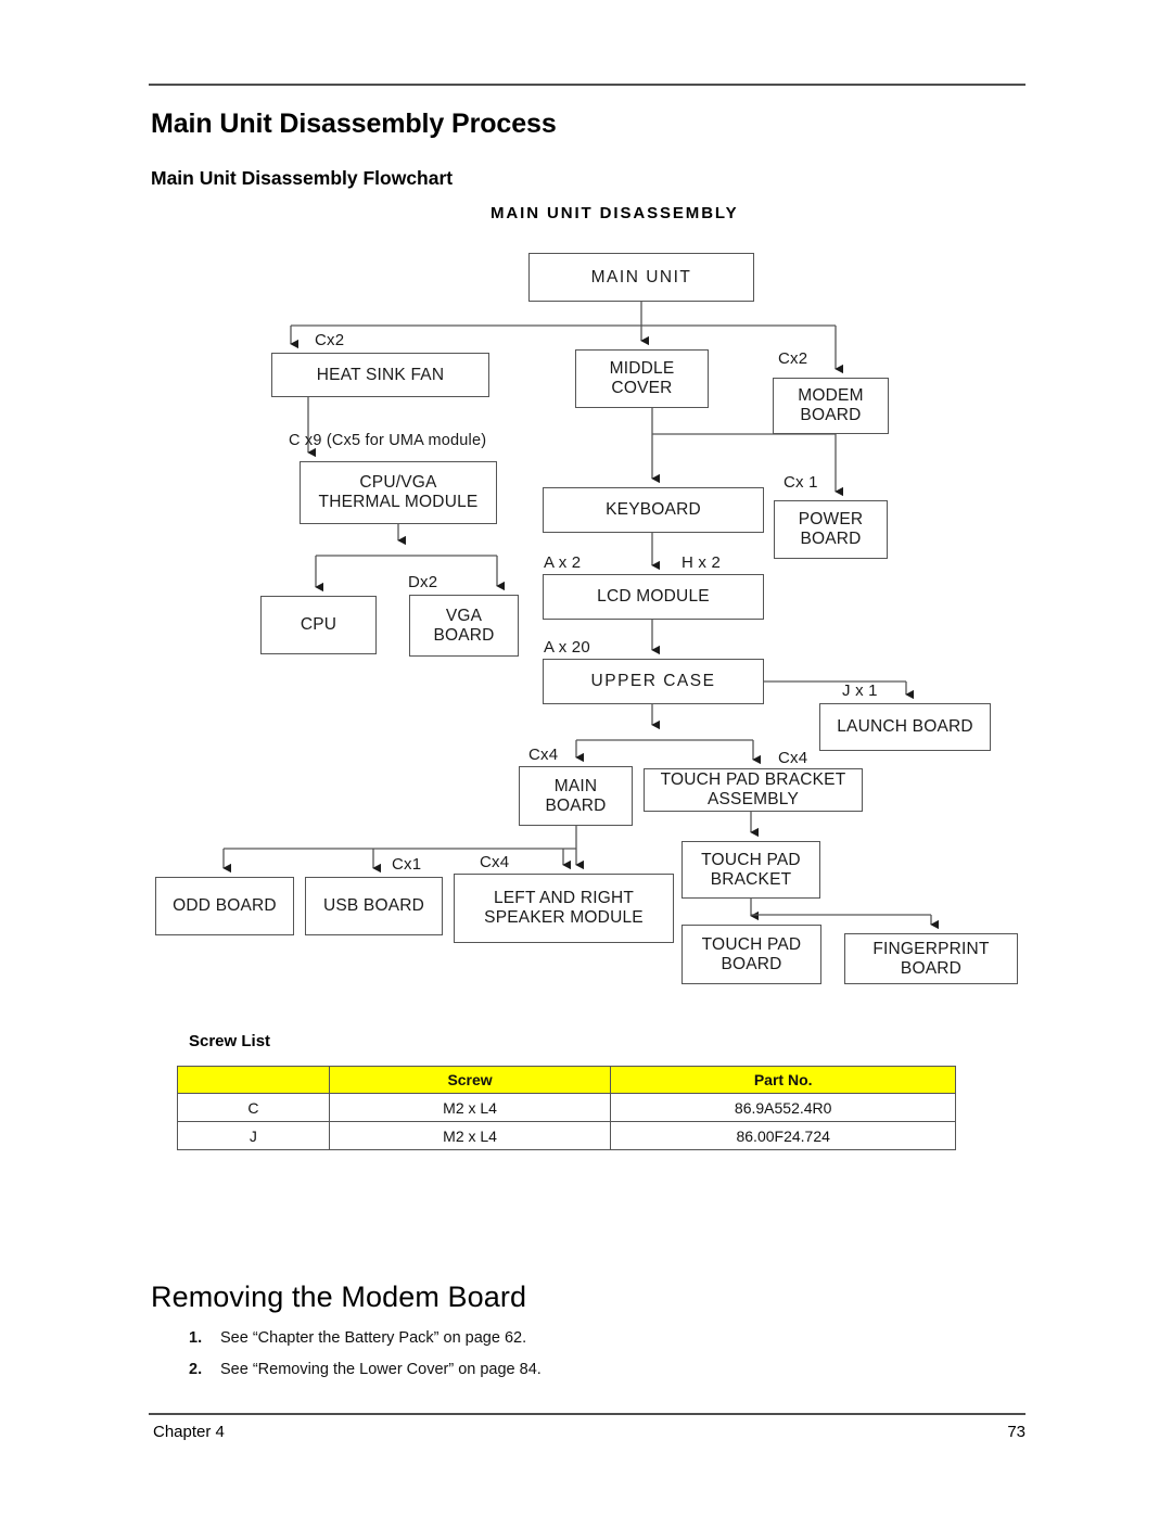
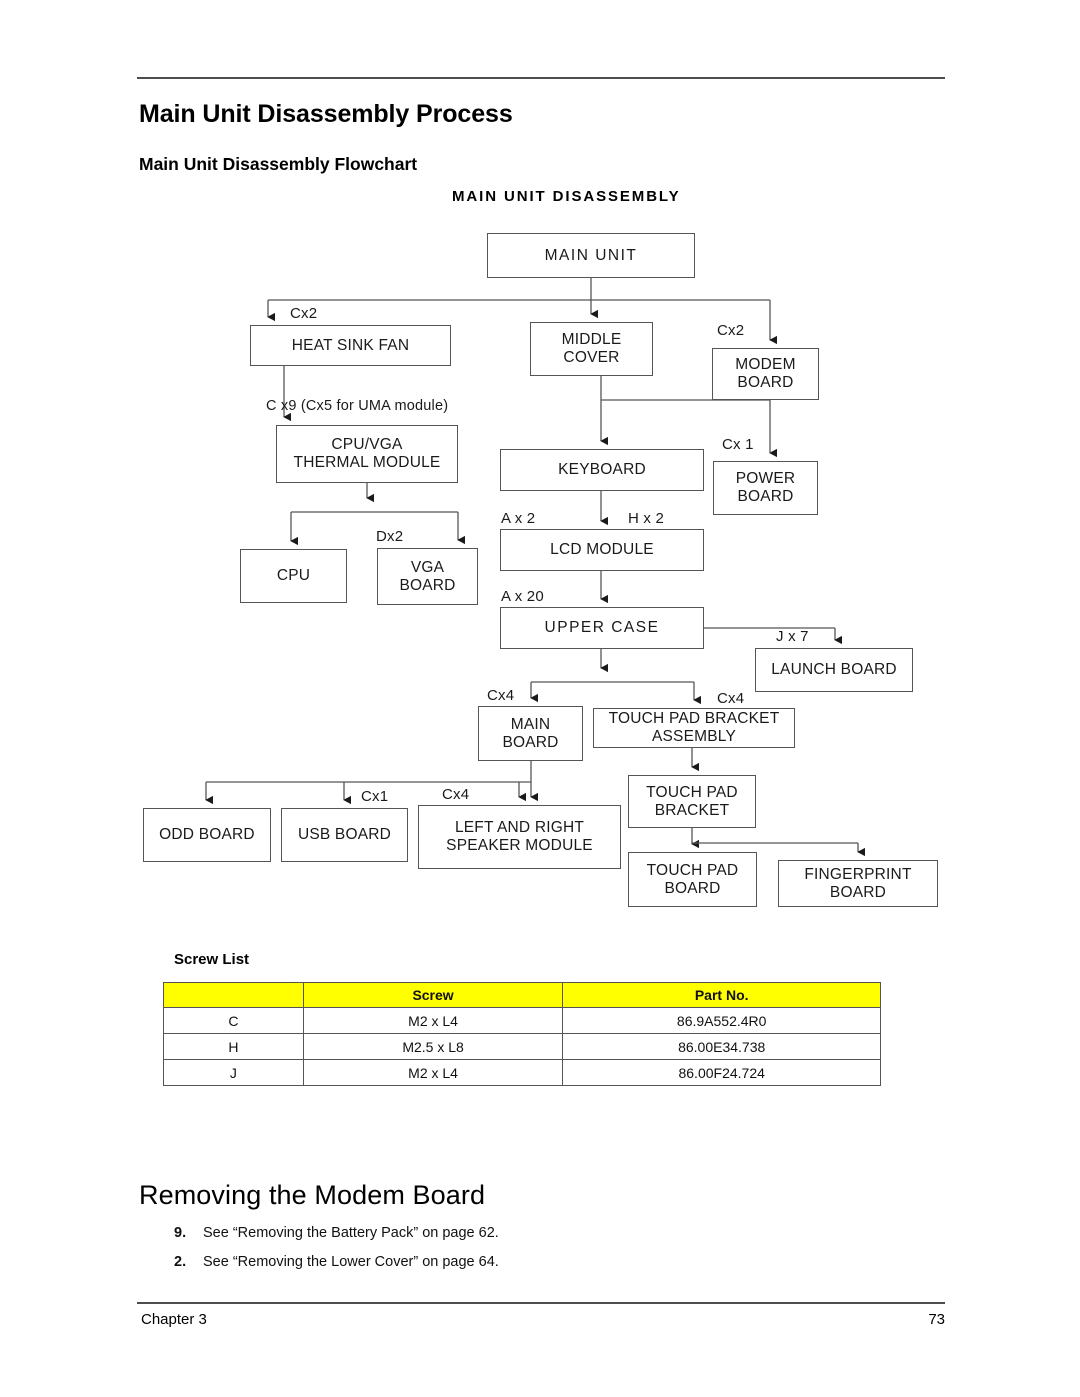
  Main Unit Disassembly Process
  Main Unit Disassembly Flowchart
  MAIN UNIT DISASSEMBLY
  MAIN UNIT
  Cx2
  HEAT SINK FAN
  MIDDLE
  COVER
  Cx2
  MODEM
  BOARD
  C x9 (Cx5 for UMA module)
  CPU/VGA
  THERMAL MODULE
  KEYBOARD
  Cx 1
  POWER
  BOARD
  CPU
  Dx2
  VGA
  BOARD
  A x 2
  H x 2
  LCD MODULE
  A x 20
  UPPER CASE
- J x 1
+ J x 7
  LAUNCH BOARD
  Cx4
  MAIN
  BOARD
  Cx4
  TOUCH PAD BRACKET
  ASSEMBLY
  ODD BOARD
  Cx1
  USB BOARD
  Cx4
  LEFT AND RIGHT
  SPEAKER MODULE
  TOUCH PAD
  BRACKET
  TOUCH PAD
  BOARD
  FINGERPRINT
  BOARD
  Screw List
  	Screw	Part No.
  C	M2 x L4	86.9A552.4R0
+ H	M2.5 x L8	86.00E34.738
  J	M2 x L4	86.00F24.724
  Removing the Modem Board
- 1.
+ 9.
- See “Chapter the Battery Pack” on page 62.
+ See “Removing the Battery Pack” on page 62.
  2.
- See “Removing the Lower Cover” on page 84.
+ See “Removing the Lower Cover” on page 64.
- Chapter 4
+ Chapter 3
  73
